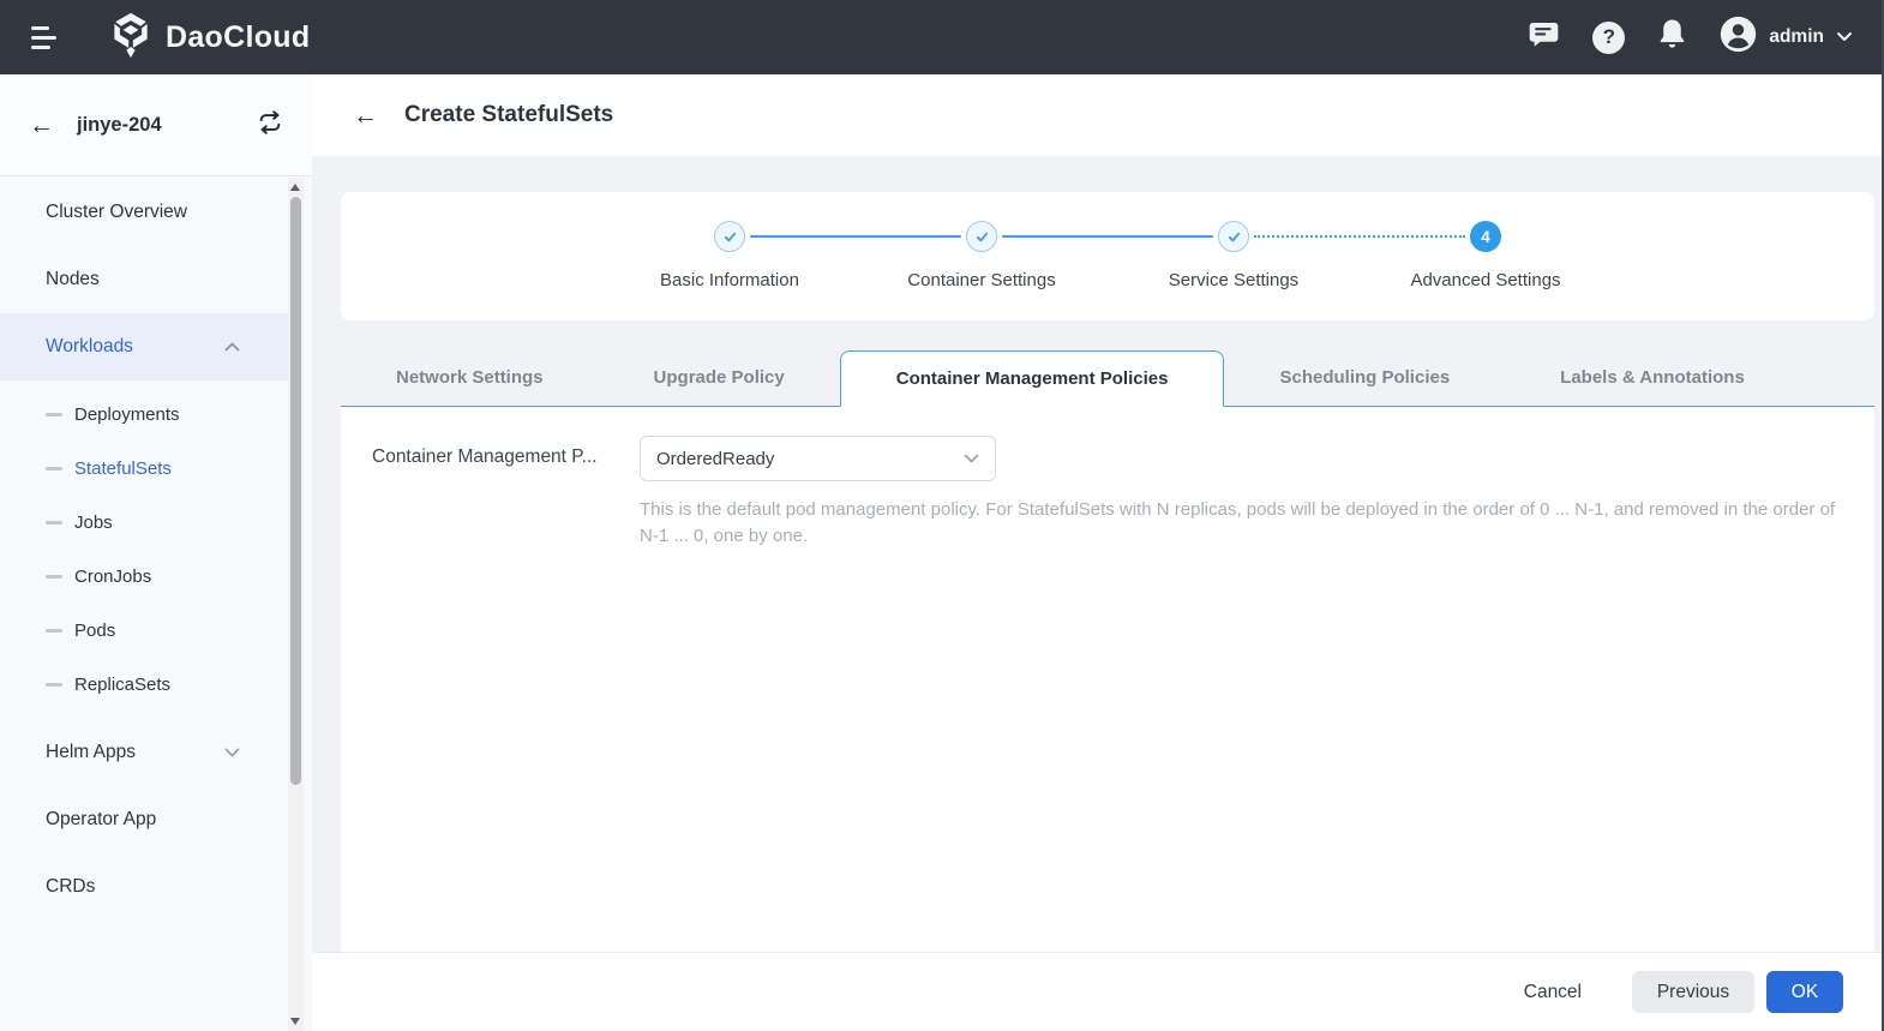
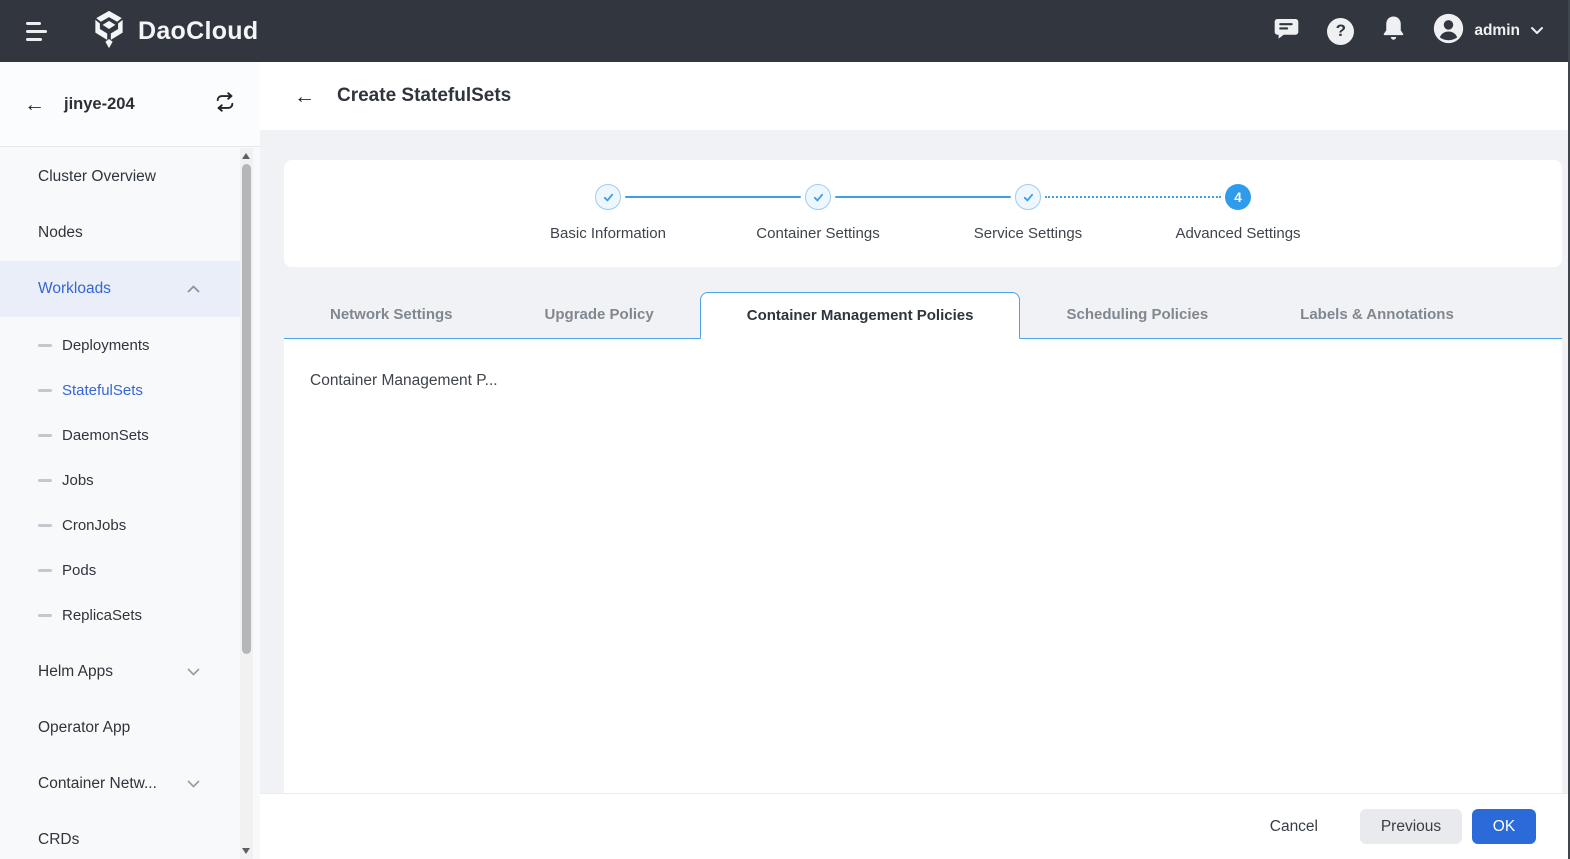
  DaoCloud
  ?
  admin
  ←
  jinye-204
  Cluster Overview
  Nodes
  Workloads
  Deployments
  StatefulSets
+ DaemonSets
  Jobs
  CronJobs
  Pods
  ReplicaSets
  Helm Apps
  Operator App
+ Container Netw...
  CRDs
  ←
  Create StatefulSets
  4
  Basic Information
  Container Settings
  Service Settings
  Advanced Settings
  Network Settings
  Upgrade Policy
  Container Management Policies
  Scheduling Policies
  Labels & Annotations
  Container Management P...
- OrderedReady
- This is the default pod management policy. For StatefulSets with N replicas, pods will be deployed in the order of 0 ... N-1, and removed in the order of N-1 ... 0, one by one.
  Cancel
  Previous
  OK
